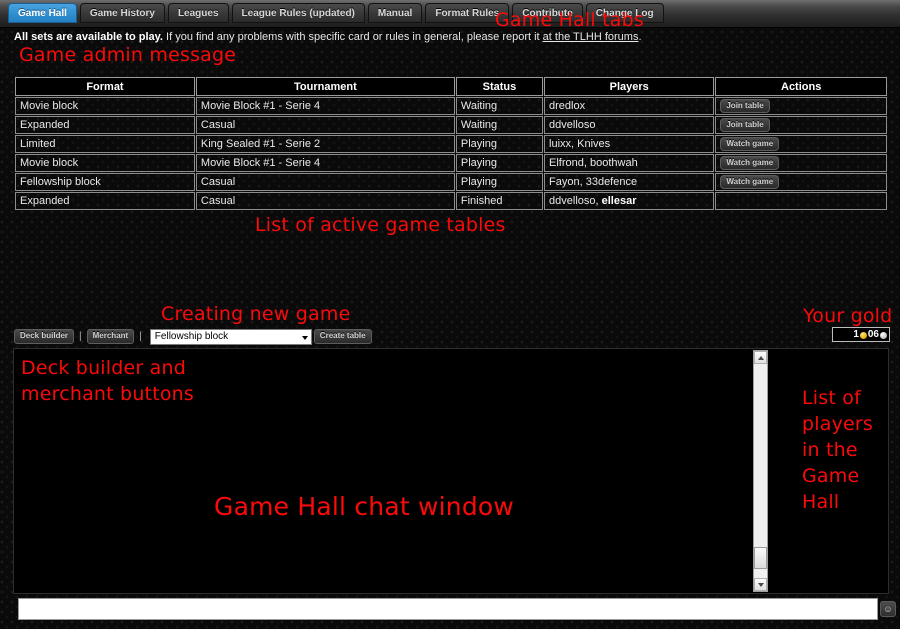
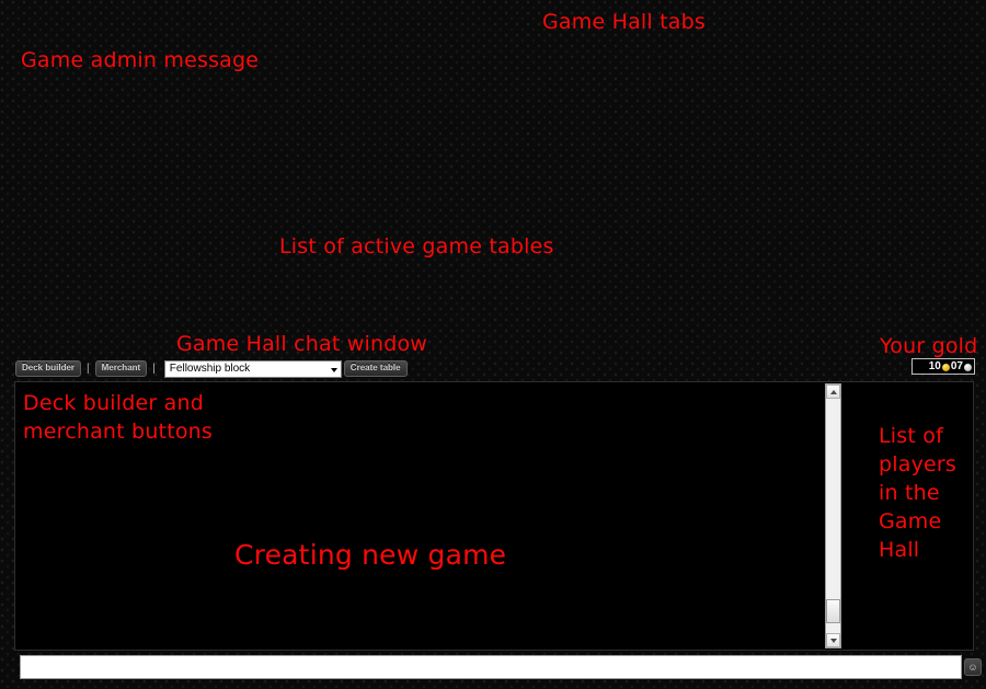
- Game Hall
- Game History
- Leagues
- League Rules (updated)
- Manual
- Format Rules
- Contribute
- Change Log
- All sets are available to play. If you find any problems with specific card or rules in general, please report it at the TLHH forums.
- Format	Tournament	Status	Players	Actions
- Movie block	Movie Block #1 - Serie 4	Waiting	dredlox	Join table
- Expanded	Casual	Waiting	ddvelloso	Join table
- Limited	King Sealed #1 - Serie 2	Playing	luixx, Knives	Watch game
- Movie block	Movie Block #1 - Serie 4	Playing	Elfrond, boothwah	Watch game
- Fellowship block	Casual	Playing	Fayon, 33defence	Watch game
- Expanded	Casual	Finished	ddvelloso, ellesar
  Deck builder
  |
  Merchant
  |
  Fellowship block
  Create table
- 1
+ 10
- 06
+ 07
  ☺
  Game Hall tabs
  Game admin message
  List of active game tables
- Creating new game
+ Game Hall chat window
  Your gold
  Deck builder and
  merchant buttons
- Game Hall chat window
+ Creating new game
  List of
  players
  in the
  Game
  Hall
